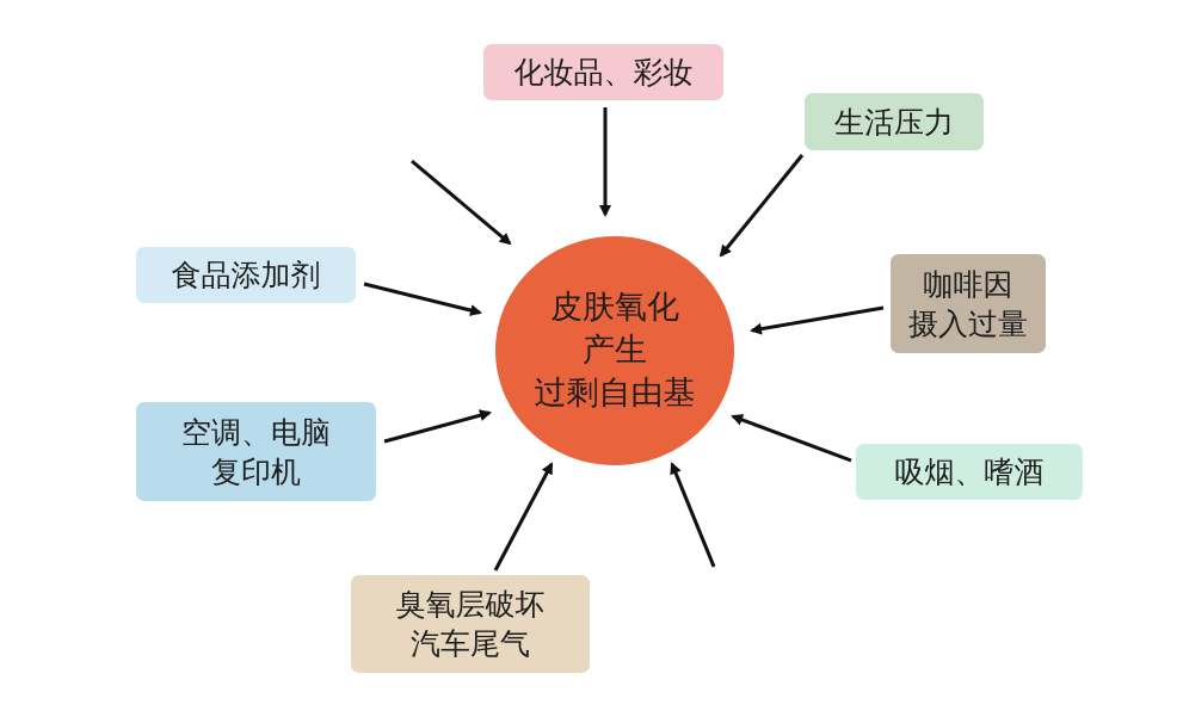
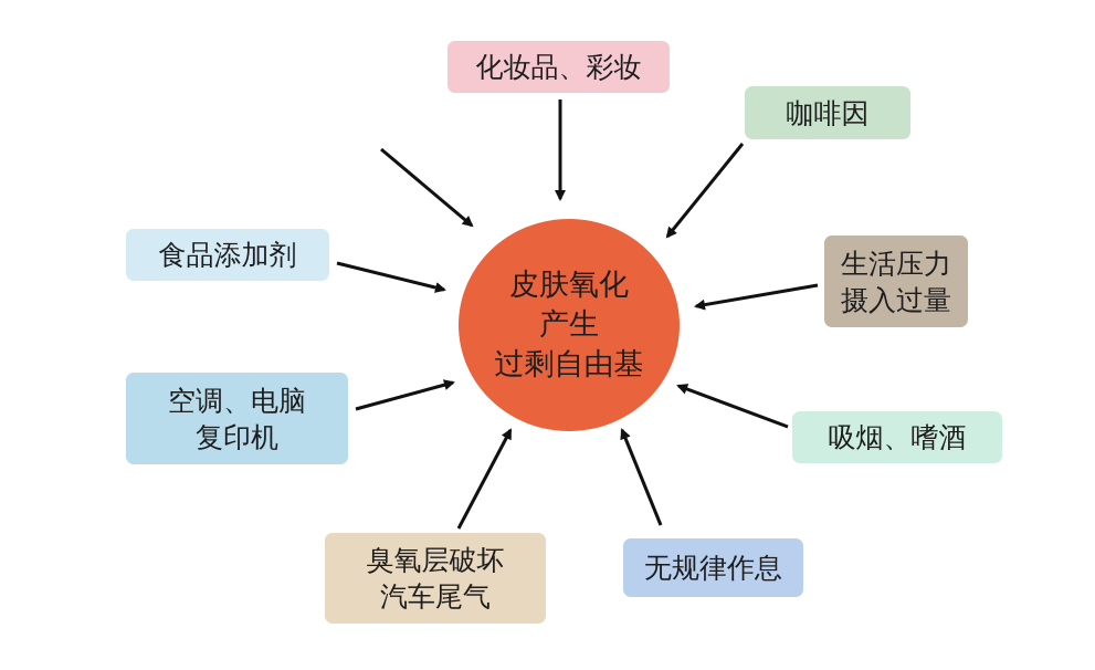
  皮肤氧化
  产生
  过剩自由基
  化妆品、彩妆
- 生活压力
+ 咖啡因
  食品添加剂
- 咖啡因
+ 生活压力
  摄入过量
  空调、电脑
  复印机
  吸烟、嗜酒
  臭氧层破坏
  汽车尾气
+ 无规律作息
